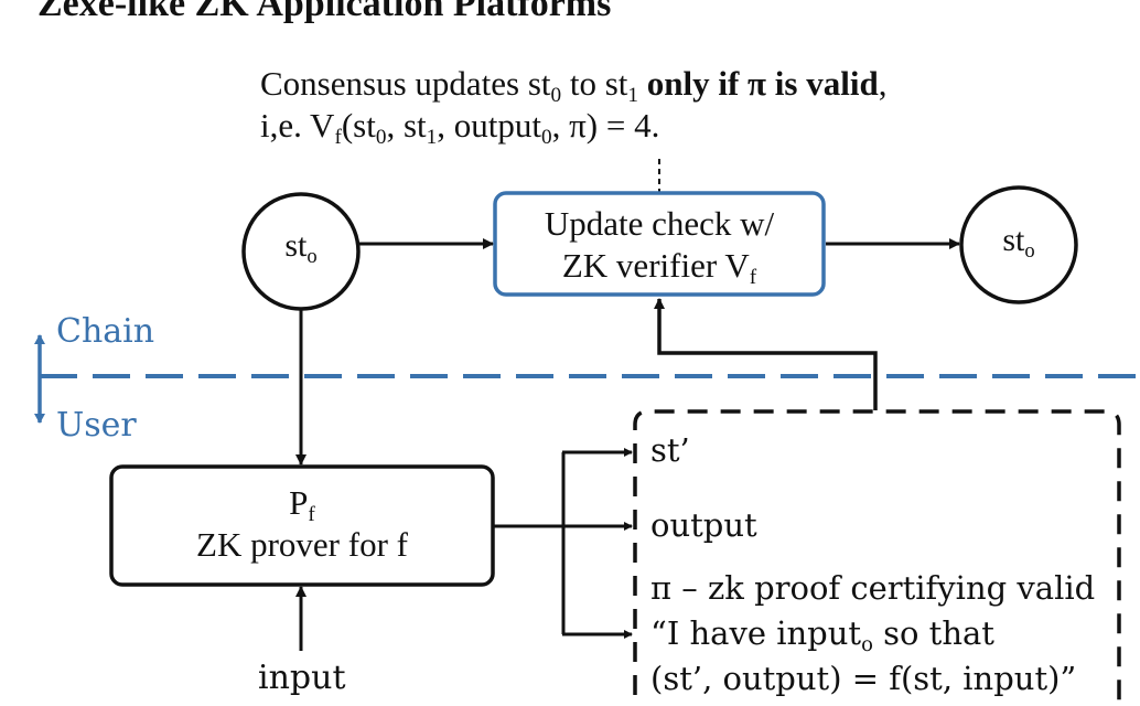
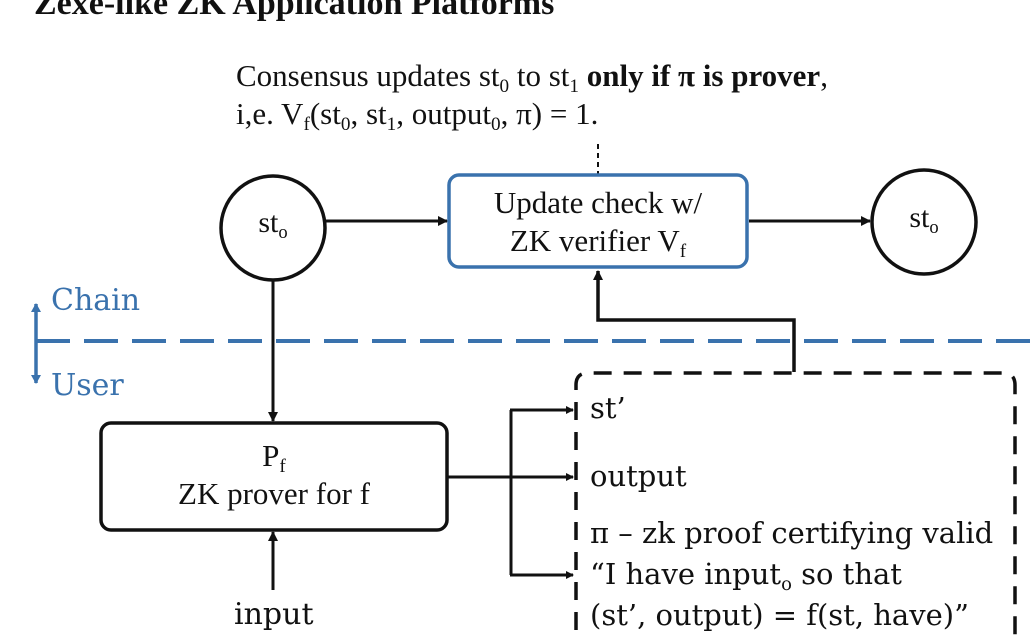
  Zexe-like ZK Application Platforms
- Consensus updates st0 to st1 only if π is valid,
+ Consensus updates st0 to st1 only if π is prover,
- i,e. Vf(st0, st1, output0, π) = 4.
+ i,e. Vf(st0, st1, output0, π) = 1.
  sto
  sto
  Update check w/
  ZK verifier Vf
  Chain
  User
  Pf
  ZK prover for f
  input
  st’
  output
  π – zk proof certifying valid
  “I have inputo so that
- (st’, output) = f(st, input)”
+ (st’, output) = f(st, have)”
